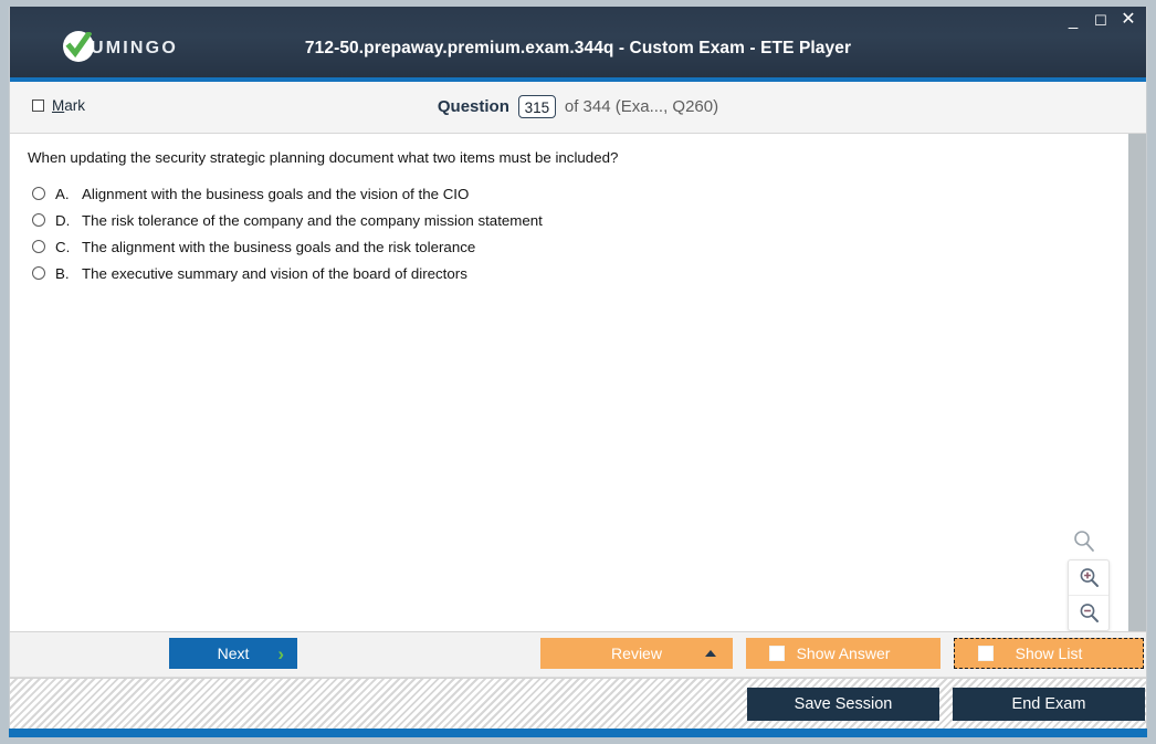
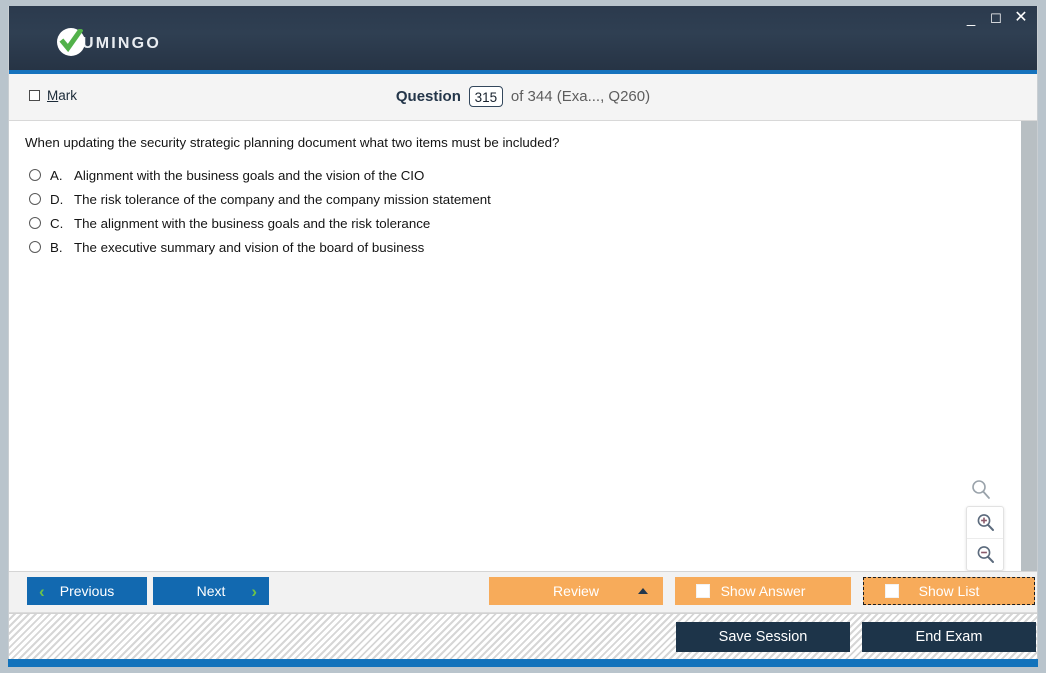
  UMINGO
- 712-50.prepaway.premium.exam.344q - Custom Exam - ETE Player
  _
  ☐
  ✕
  Mark
  Question
  315
  of 344 (Exa..., Q260)
  When updating the security strategic planning document what two items must be included?
  A.
  Alignment with the business goals and the vision of the CIO
  D.
  The risk tolerance of the company and the company mission statement
  C.
  The alignment with the business goals and the risk tolerance
  B.
- The executive summary and vision of the board of directors
+ The executive summary and vision of the board of business
+ ‹
+ Previous
  Next
  ›
  Review
  Show Answer
  Show List
  Save Session
  End Exam
